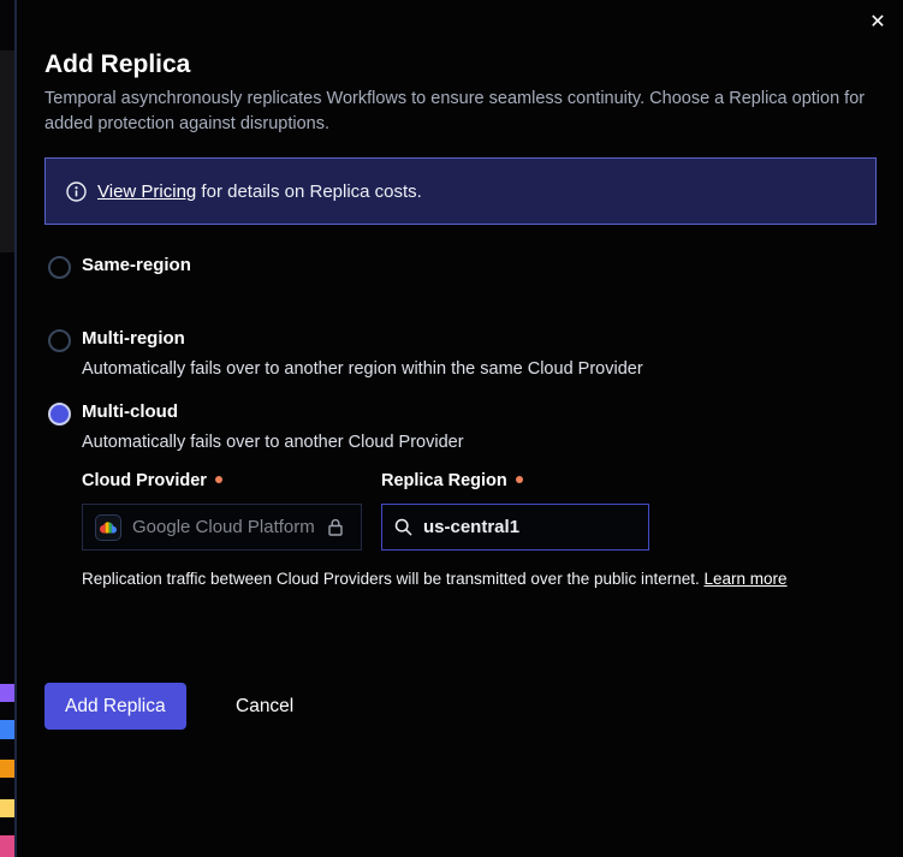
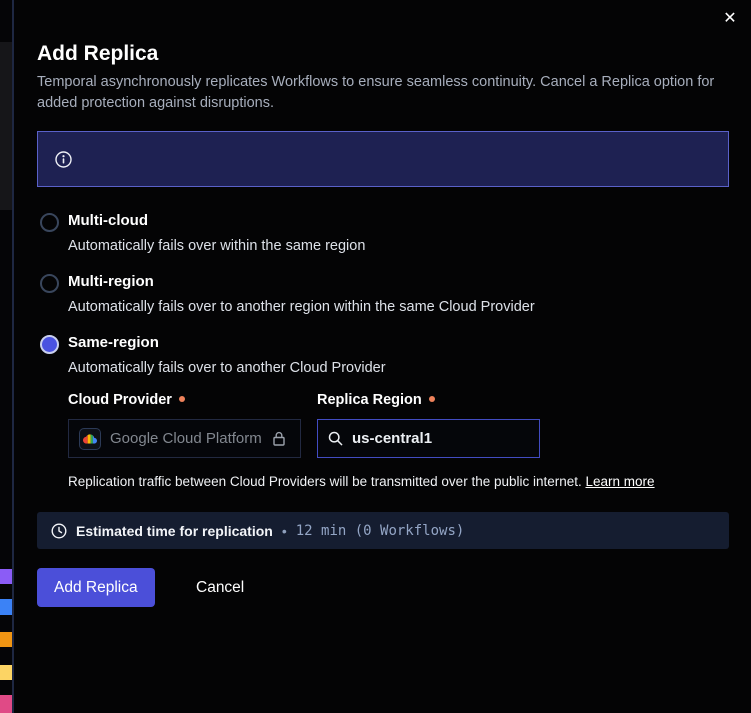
  ✕
  Add Replica
- Temporal asynchronously replicates Workflows to ensure seamless continuity. Choose a Replica option for added protection against disruptions.
+ Temporal asynchronously replicates Workflows to ensure seamless continuity. Cancel a Replica option for added protection against disruptions.
- View Pricing for details on Replica costs.
- Same-region
+ Multi-cloud
+ Automatically fails over within the same region
  Multi-region
  Automatically fails over to another region within the same Cloud Provider
- Multi-cloud
+ Same-region
  Automatically fails over to another Cloud Provider
  Cloud Provider
  Replica Region
  Google Cloud Platform
  us-central1
  Replication traffic between Cloud Providers will be transmitted over the public internet. Learn more
+ Estimated time for replication
+ •
+ 12 min (0 Workflows)
  Add Replica
  Cancel
